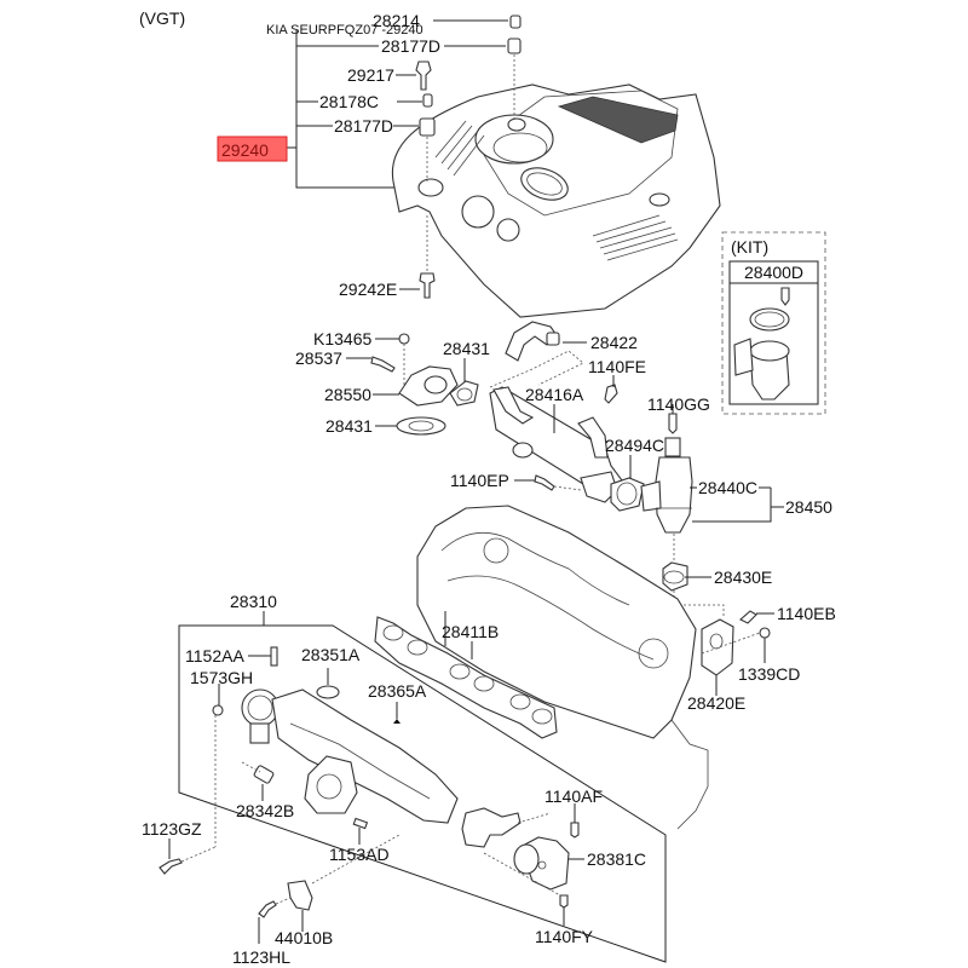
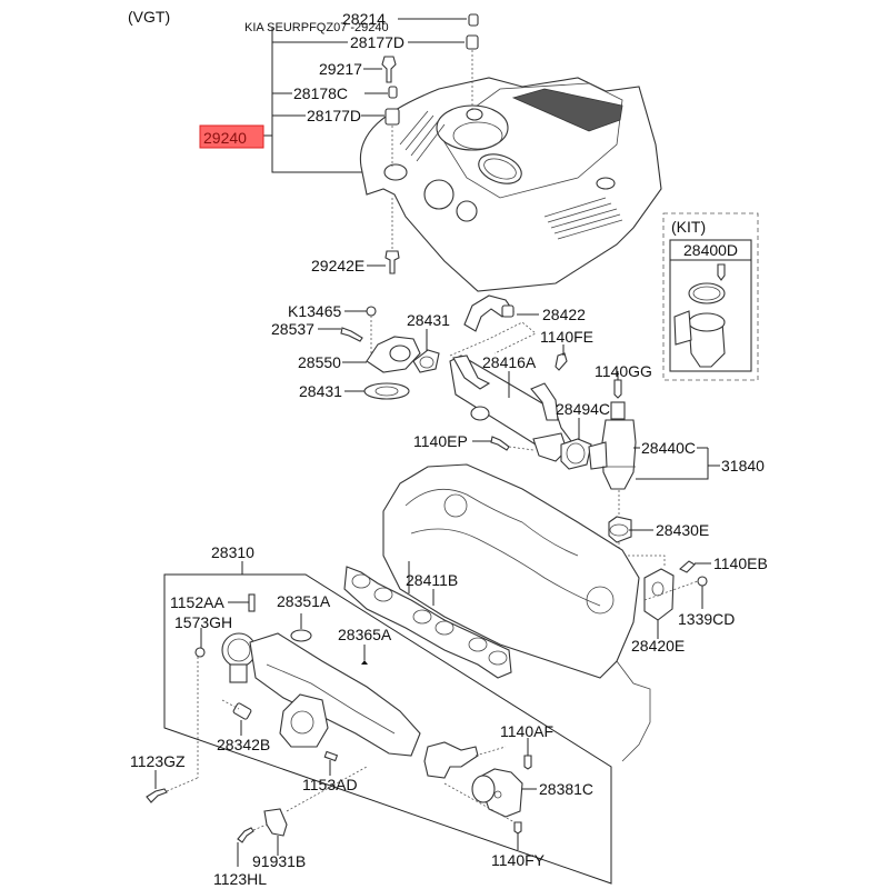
  (VGT)
  KIA SEURPFQZ07 -29240
  28214
  28177D
  29217
  28178C
  28177D
  29240
  29242E
  (KIT)
  28400D
  K13465
  28537
  28431
  28422
  1140FE
  28550
  28416A
  28431
  28494C
  1140EP
  28440C
- 28450
+ 31840
  1140GG
  28430E
  1140EB
  1339CD
  28420E
  28411B
  28310
  1152AA
  28351A
  1573GH
  28365A
  28342B
  1123GZ
  1153AD
- 44010B
+ 91931B
  1123HL
  1140AF
  28381C
  1140FY
